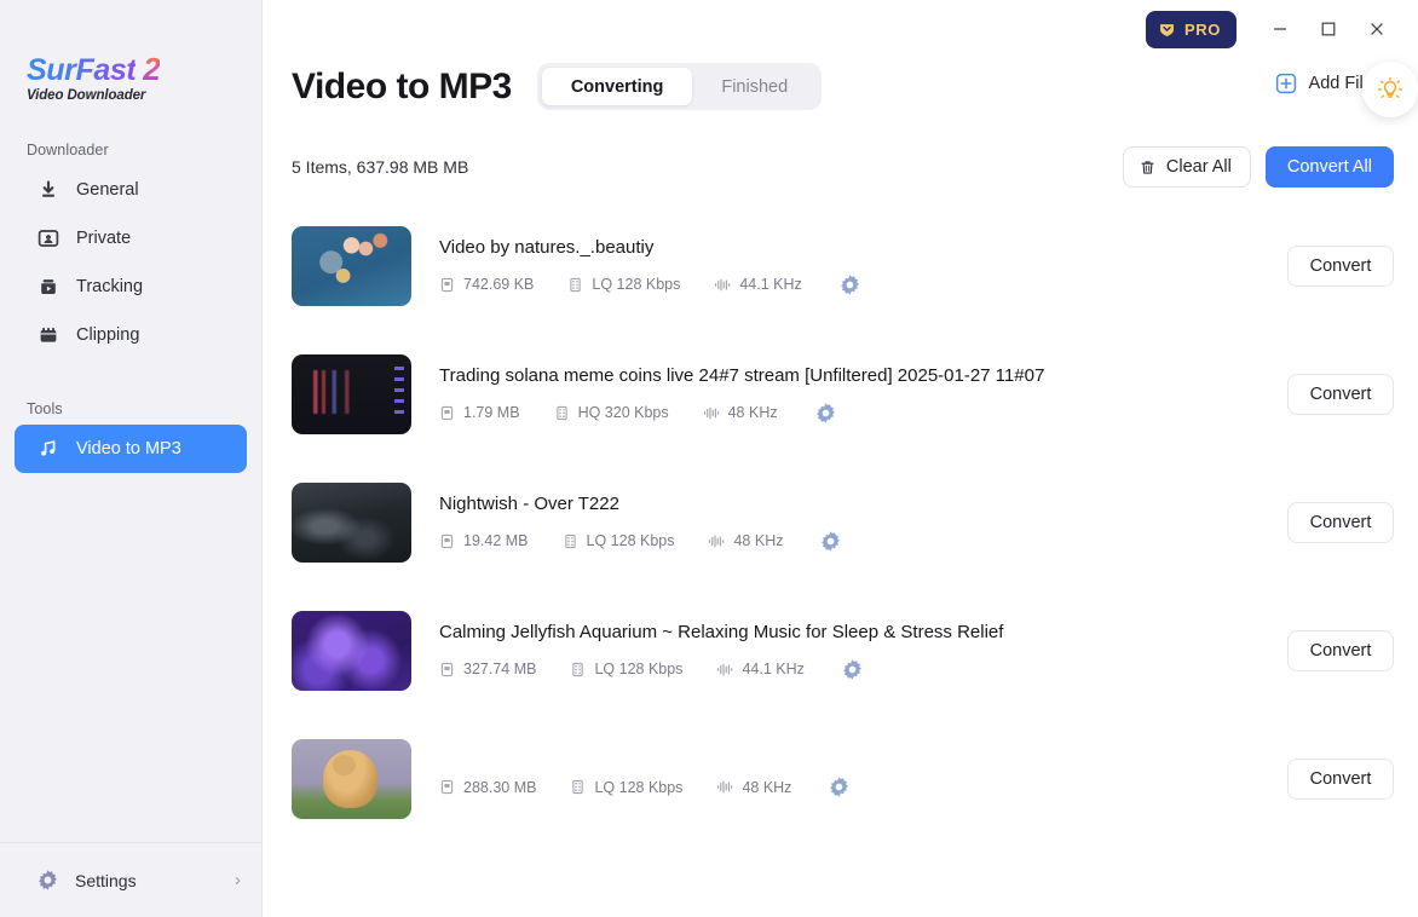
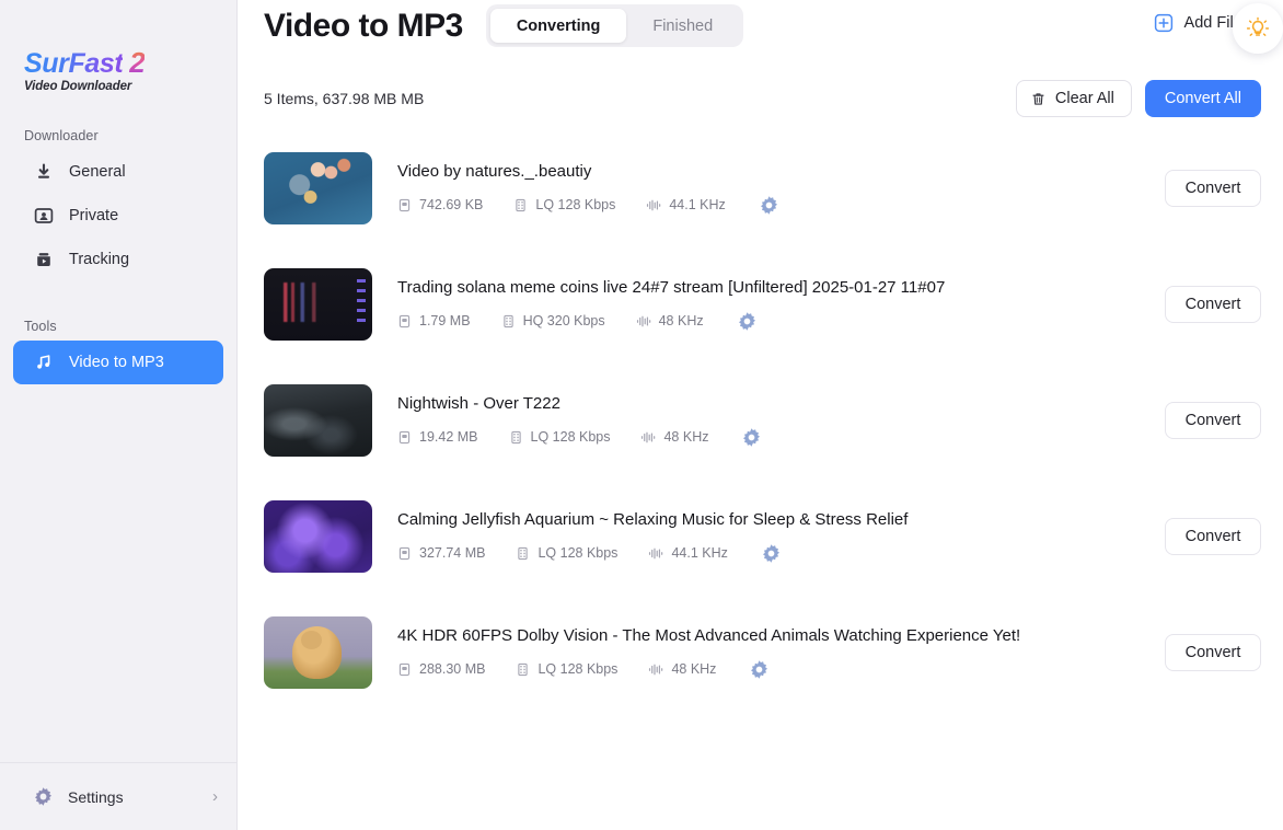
  SurFast
  2
  Video Downloader
  Downloader
  General
  Private
  Tracking
- Clipping
  Tools
  Video to MP3
  Settings
  ›
- PRO
  Video to MP3
  Converting
  Finished
  Add Fil
  5 Items, 637.98 MB MB
  Clear All
  Convert All
  Video by natures._.beautiy
  742.69 KB
  LQ 128 Kbps
  44.1 KHz
  Convert
  Trading solana meme coins live 24#7 stream [Unfiltered] 2025-01-27 11#07
  1.79 MB
  HQ 320 Kbps
  48 KHz
  Convert
  Nightwish - Over T222
  19.42 MB
  LQ 128 Kbps
  48 KHz
  Convert
  Calming Jellyfish Aquarium ~ Relaxing Music for Sleep & Stress Relief
  327.74 MB
  LQ 128 Kbps
  44.1 KHz
  Convert
+ 4K HDR 60FPS Dolby Vision - The Most Advanced Animals Watching Experience Yet!
  288.30 MB
  LQ 128 Kbps
  48 KHz
  Convert
